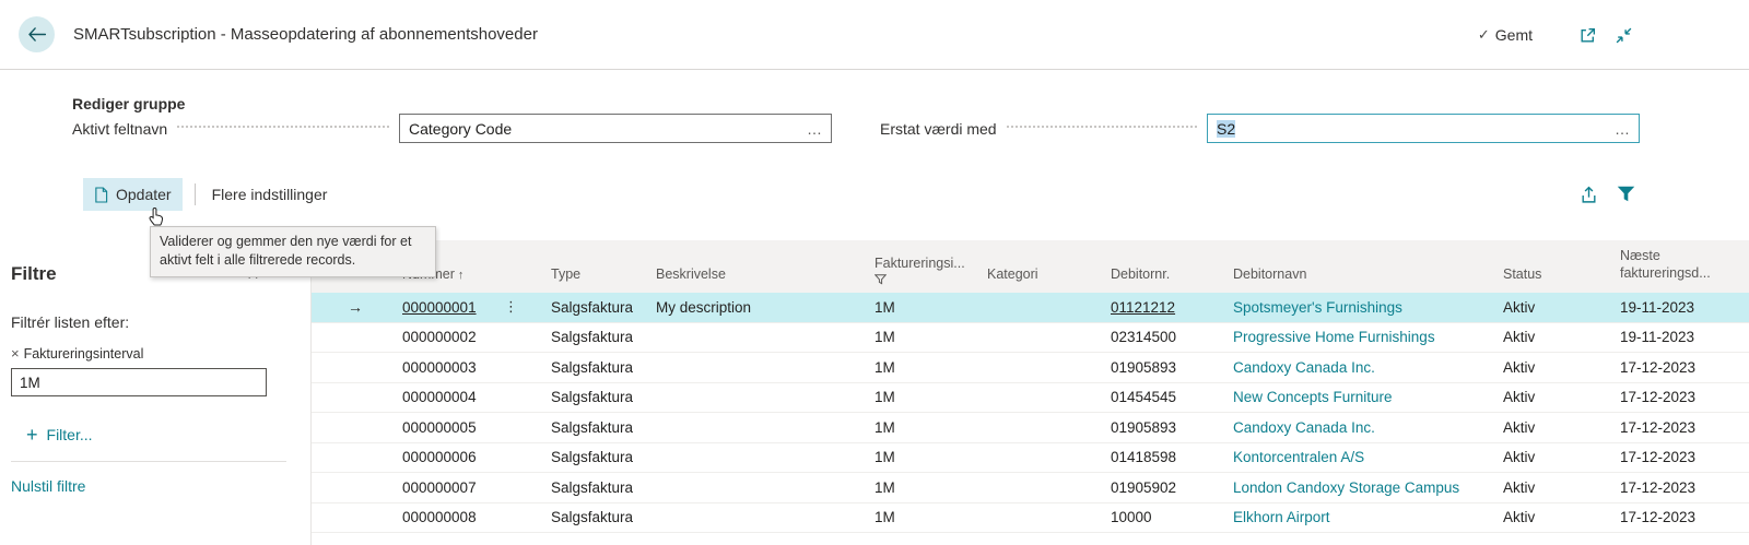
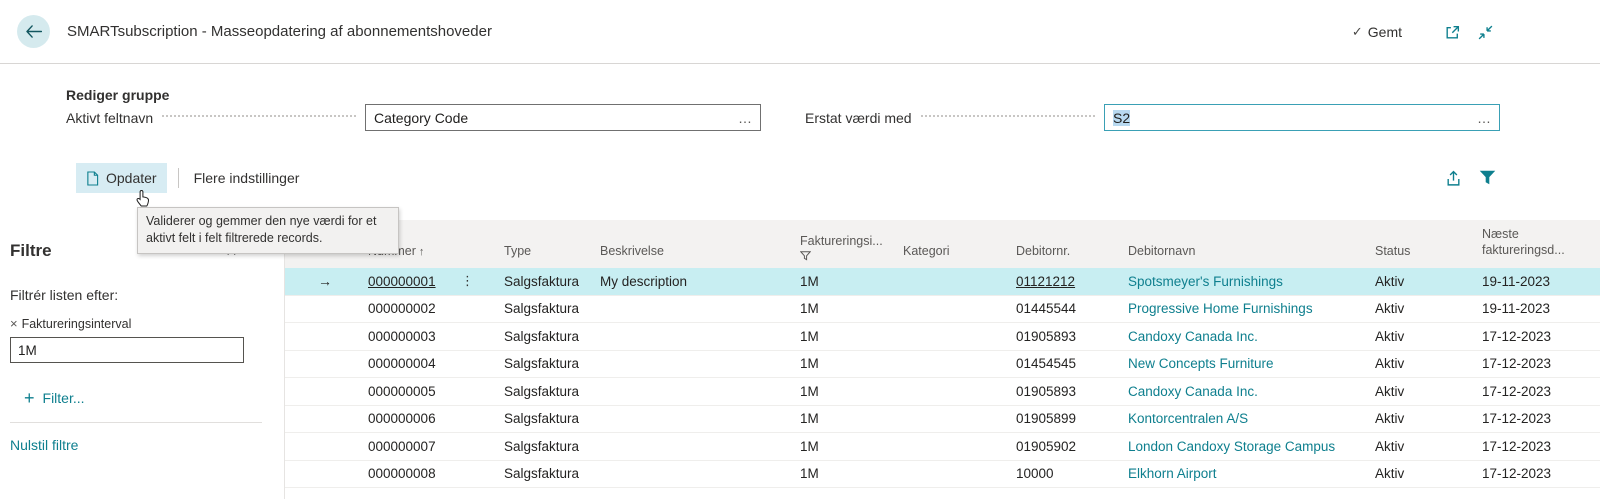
  SMARTsubscription - Masseopdatering af abonnementshoveder
  ✓
  Gemt
  Rediger gruppe
  Aktivt feltnavn
  Category Code
  …
  Erstat værdi med
  S2
  …
  Opdater
  Flere indstillinger
- Validerer og gemmer den nye værdi for et aktivt felt i alle filtrerede records.
+ Validerer og gemmer den nye værdi for et aktivt felt i felt filtrerede records.
  Filtre
  Filtrér listen efter:
  ×
  Faktureringsinterval
  1M
  +
  Filter...
  Nulstil filtre
  Type
  Beskrivelse
  Faktureringsi...
  Kategori
  Debitornr.
  Debitornavn
  Status
  Næste faktureringsd...
  →
  000000001
  ⋮
  Salgsfaktura
  My description
  1M
  01121212
  Spotsmeyer's Furnishings
  Aktiv
  19-11-2023
  000000002
  Salgsfaktura
  1M
- 02314500
+ 01445544
  Progressive Home Furnishings
  Aktiv
  19-11-2023
  000000003
  Salgsfaktura
  1M
  01905893
  Candoxy Canada Inc.
  Aktiv
  17-12-2023
  000000004
  Salgsfaktura
  1M
  01454545
  New Concepts Furniture
  Aktiv
  17-12-2023
  000000005
  Salgsfaktura
  1M
  01905893
  Candoxy Canada Inc.
  Aktiv
  17-12-2023
  000000006
  Salgsfaktura
  1M
- 01418598
+ 01905899
  Kontorcentralen A/S
  Aktiv
  17-12-2023
  000000007
  Salgsfaktura
  1M
  01905902
  London Candoxy Storage Campus
  Aktiv
  17-12-2023
  000000008
  Salgsfaktura
  1M
  10000
  Elkhorn Airport
  Aktiv
  17-12-2023
